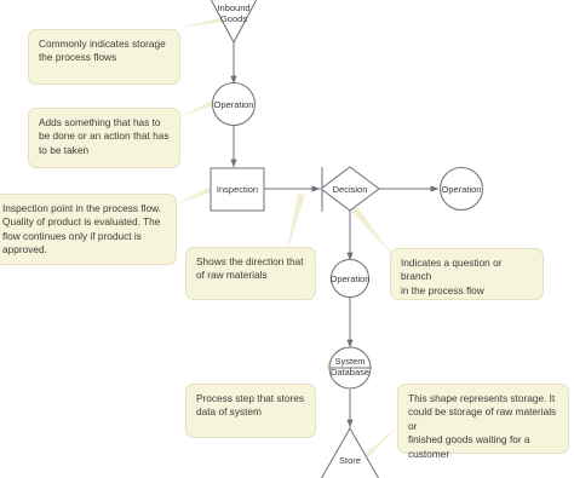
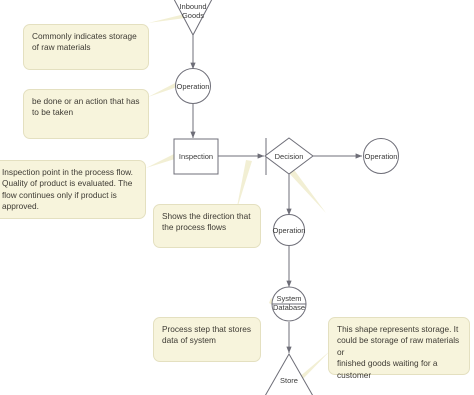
  Inbound
  Goods
  Operation
  Inspection
  Decision
  Operation
  Operation
  System
  Database
  Store
  Commonly indicates storage
- the process flows
+ of raw materials
- Adds something that has to
  be done or an action that has
  to be taken
  Inspection point in the process flow.
  Quality of product is evaluated. The
  flow continues only if product is
  approved.
  Shows the direction that
- of raw materials
+ the process flows
- Indicates a question or branch
- in the process flow
  Process step that stores
  data of system
  This shape represents storage. It
  could be storage of raw materials or
  finished goods waiting for a
  customer
